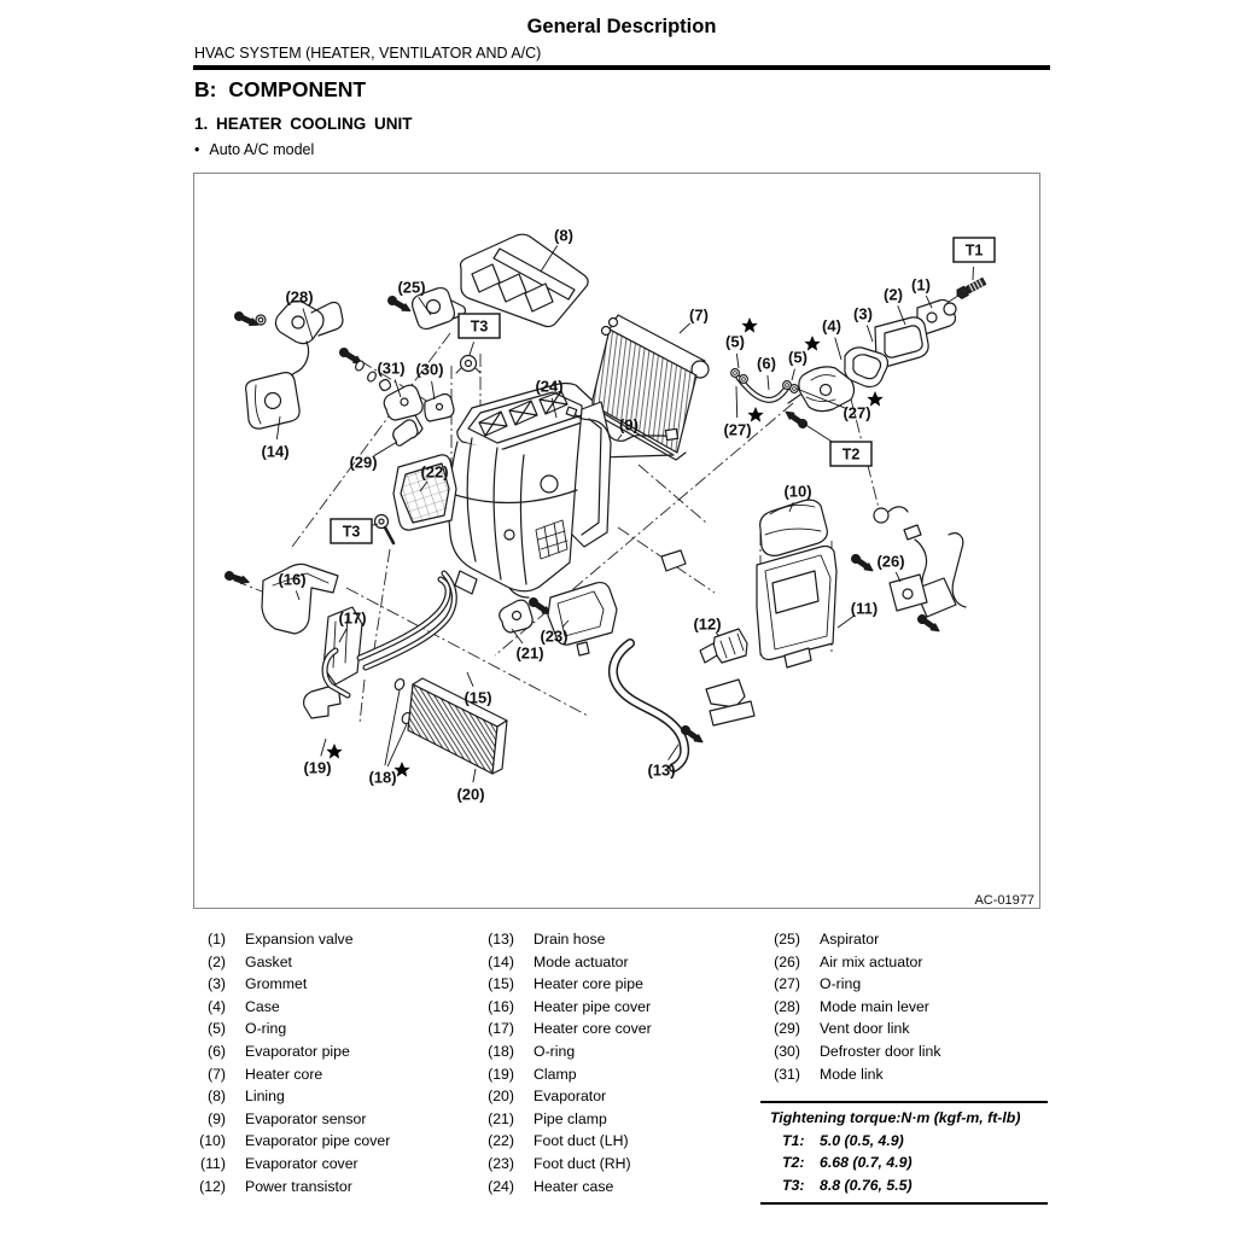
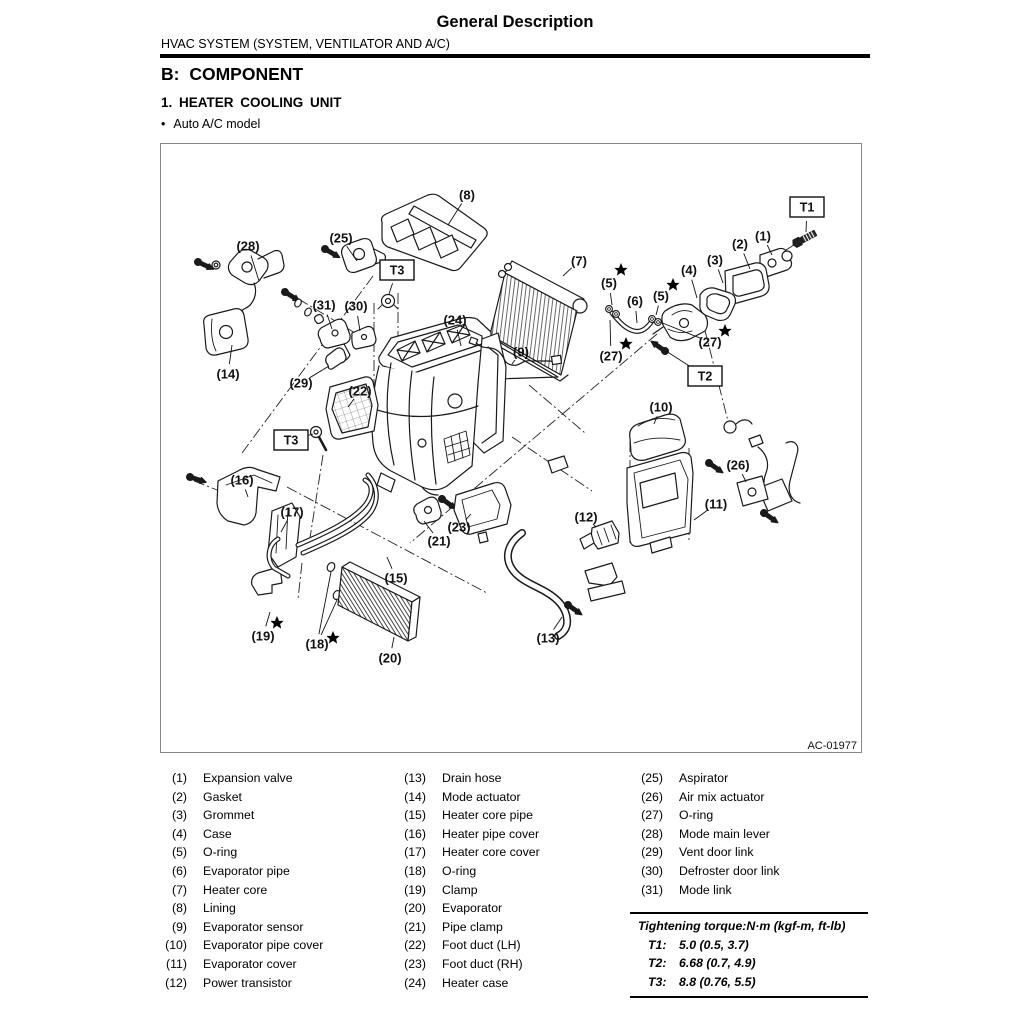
  General Description
- HVAC SYSTEM (HEATER, VENTILATOR AND A/C)
+ HVAC SYSTEM (SYSTEM, VENTILATOR AND A/C)
  B: COMPONENT
  1. HEATER COOLING UNIT
  • Auto A/C model
  (8)
  (28)
  (25)
  (1)
  (2)
  (3)
  (4)
  (7)
  (5)
  (6)
  (5)
  (31)
  (30)
  (24)
  (9)
  (27)
  (27)
  (14)
  (29)
  (22)
  (10)
  (26)
  (16)
  (17)
  (23)
  (21)
  (11)
  (12)
  (15)
  (19)
  (18)
  (20)
  (13)
  T1
  T2
  T3
  T3
  AC-01977
  (1) Expansion valve
  (2) Gasket
  (3) Grommet
  (4) Case
  (5) O-ring
  (6) Evaporator pipe
  (7) Heater core
  (8) Lining
  (9) Evaporator sensor
  (10) Evaporator pipe cover
  (11) Evaporator cover
  (12) Power transistor
  (13) Drain hose
  (14) Mode actuator
  (15) Heater core pipe
  (16) Heater pipe cover
  (17) Heater core cover
  (18) O-ring
  (19) Clamp
  (20) Evaporator
  (21) Pipe clamp
  (22) Foot duct (LH)
  (23) Foot duct (RH)
  (24) Heater case
  (25) Aspirator
  (26) Air mix actuator
  (27) O-ring
  (28) Mode main lever
  (29) Vent door link
  (30) Defroster door link
  (31) Mode link
  Tightening torque:N·m (kgf-m, ft-lb)
- T1: 5.0 (0.5, 4.9)
+ T1: 5.0 (0.5, 3.7)
  T2: 6.68 (0.7, 4.9)
  T3: 8.8 (0.76, 5.5)
